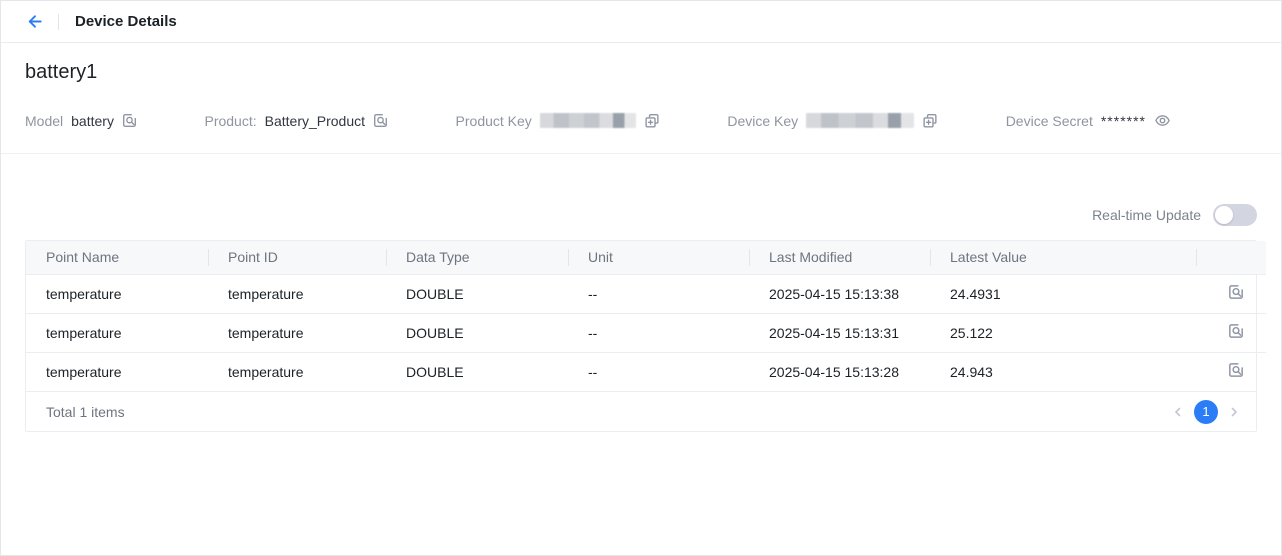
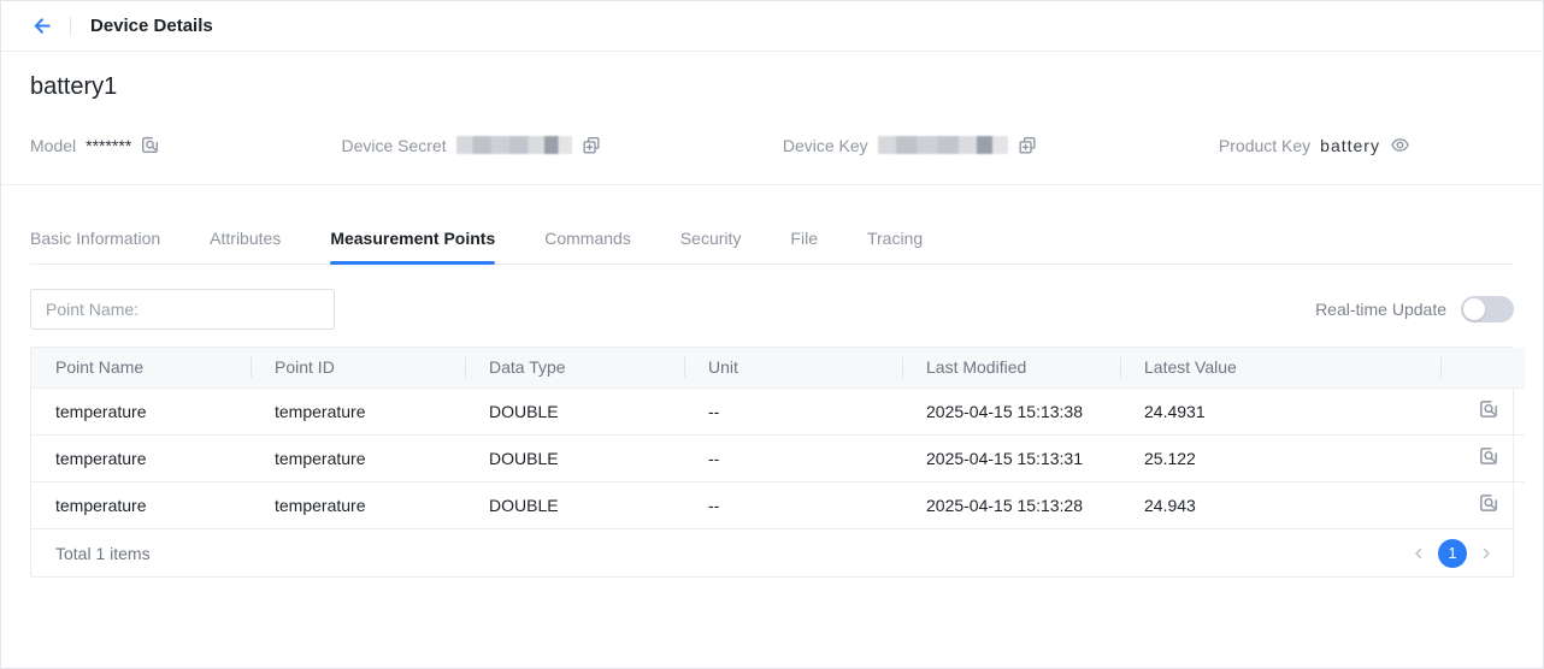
  Device Details
  battery1
  Model
- battery
+ *******
- Product:
- Battery_Product
- Product Key
+ Device Secret
  Device Key
- Device Secret
+ Product Key
- *******
+ battery
+ Basic Information
+ Attributes
+ Measurement Points
+ Commands
+ Security
+ File
+ Tracing
+ Point Name:
  Real-time Update
  Point Name	Point ID	Data Type	Unit	Last Modified	Latest Value
  temperature	temperature	DOUBLE	--	2025-04-15 15:13:38	24.4931
  temperature	temperature	DOUBLE	--	2025-04-15 15:13:31	25.122
  temperature	temperature	DOUBLE	--	2025-04-15 15:13:28	24.943
  Total 1 items
  1
